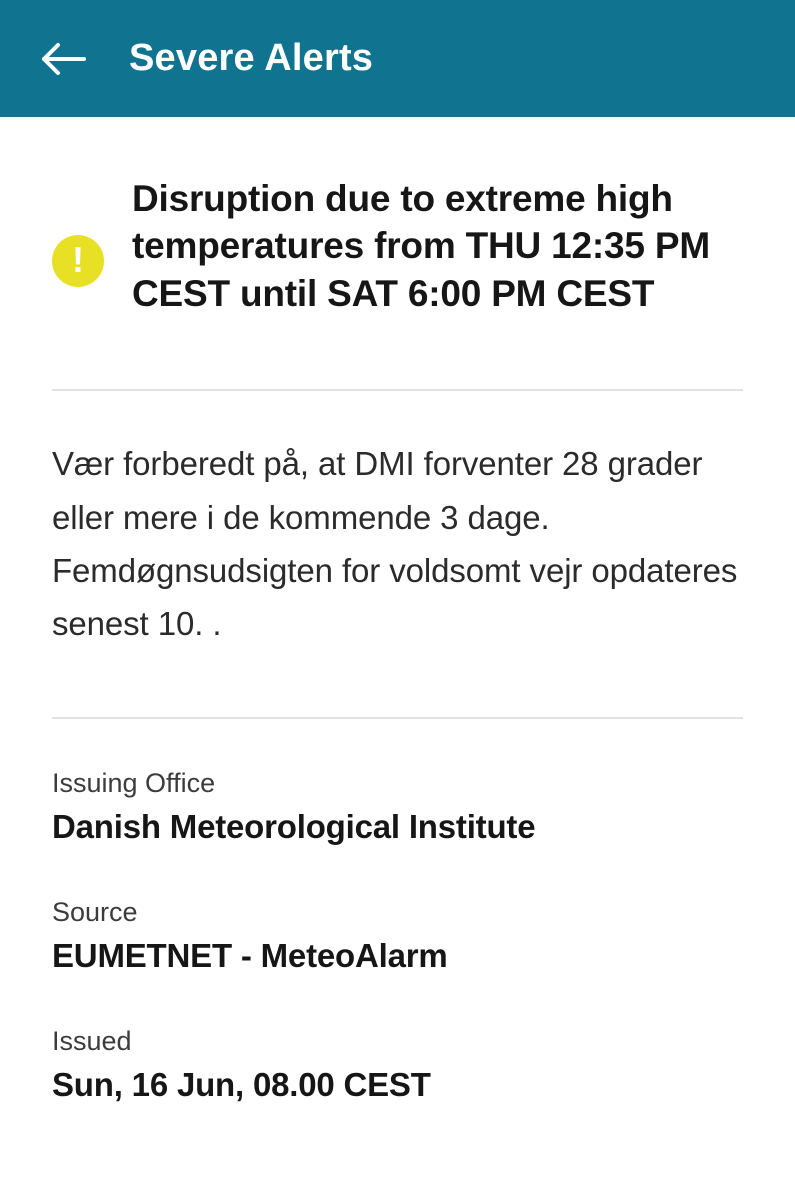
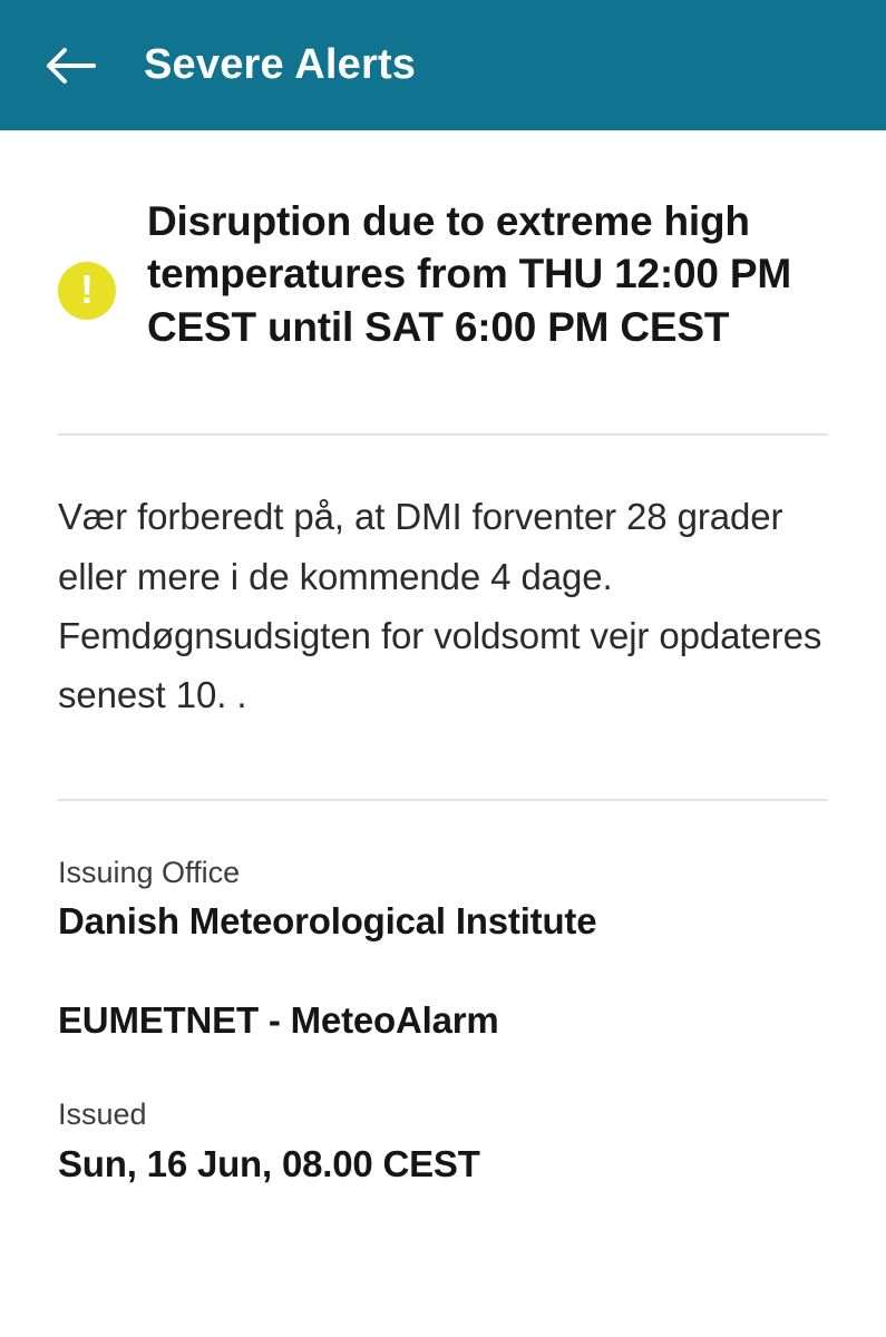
  Severe Alerts
  !
- Disruption due to extreme high temperatures from THU 12:35 PM CEST until SAT 6:00 PM CEST
+ Disruption due to extreme high temperatures from THU 12:00 PM CEST until SAT 6:00 PM CEST
- Vær forberedt på, at DMI forventer 28 grader eller mere i de kommende 3 dage. Femdøgnsudsigten for voldsomt vejr opdateres senest 10. .
+ Vær forberedt på, at DMI forventer 28 grader eller mere i de kommende 4 dage. Femdøgnsudsigten for voldsomt vejr opdateres senest 10. .
  Issuing Office
  Danish Meteorological Institute
- Source
  EUMETNET - MeteoAlarm
  Issued
  Sun, 16 Jun, 08.00 CEST
